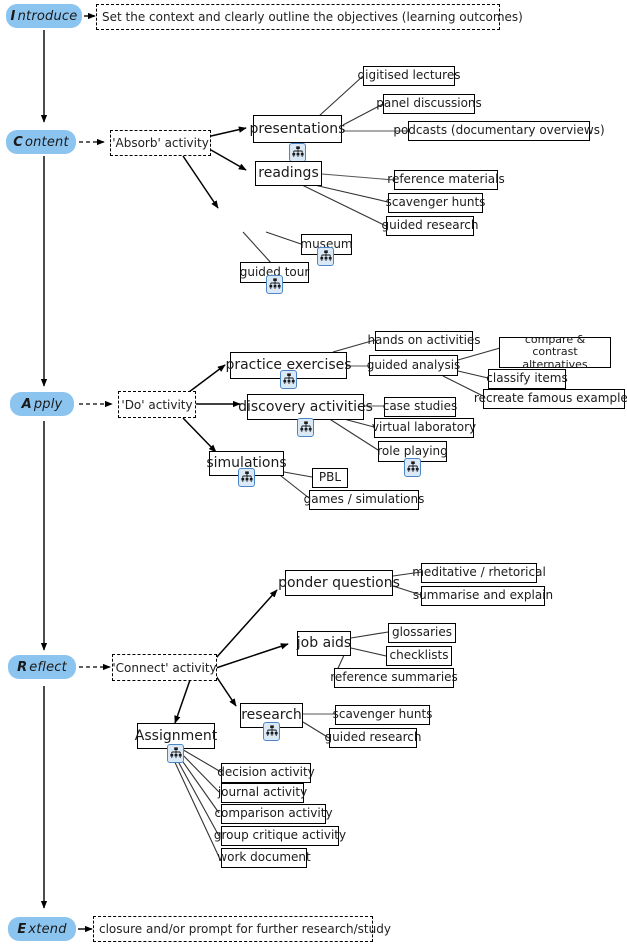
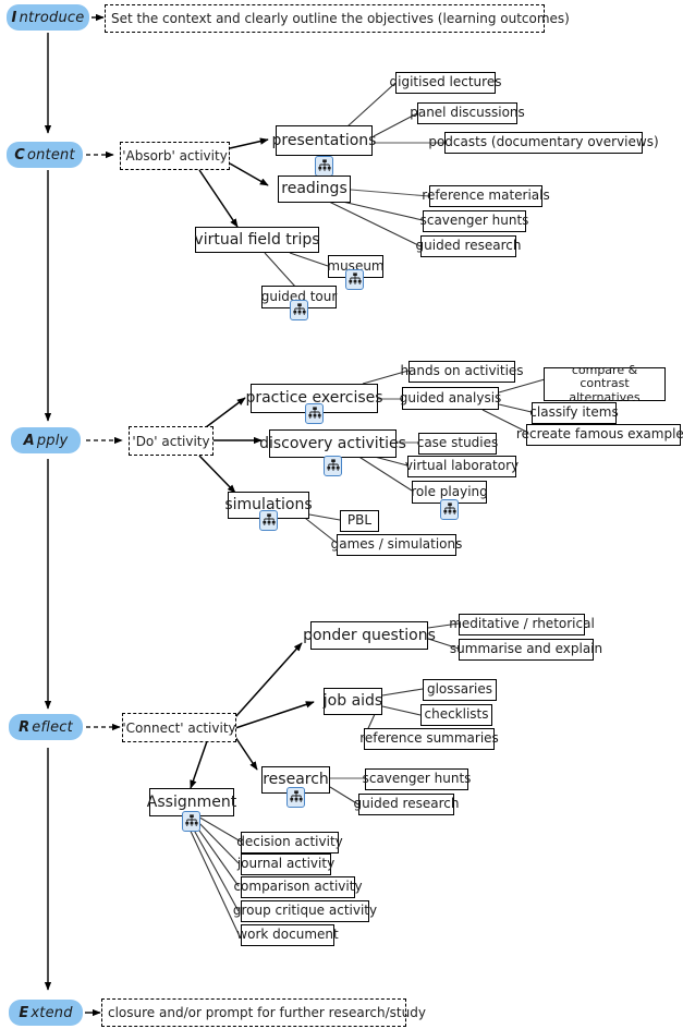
  I
  ntroduce
  C
  ontent
  A
  pply
  R
  eflect
  E
  xtend
  Set the context and clearly outline the objectives (learning outcomes)
  'Absorb' activity
  'Do' activity
  'Connect' activity
  closure and/or prompt for further research/study
  presentations
  digitised lectures
  panel discussions
  podcasts (documentary overviews)
  readings
  reference materials
  scavenger hunts
  guided research
+ virtual field trips
  museum
  guided tour
  practice exercises
  hands on activities
  guided analysis
  compare & contrast alternatives
  classify items
  recreate famous example
  discovery activities
  case studies
  virtual laboratory
  role playing
  simulations
  PBL
  games / simulations
  ponder questions
  meditative / rhetorical
  summarise and explain
  job aids
  glossaries
  checklists
  reference summaries
  research
  scavenger hunts
  guided research
  Assignment
  decision activity
  journal activity
  comparison activity
  group critique activity
  work document
